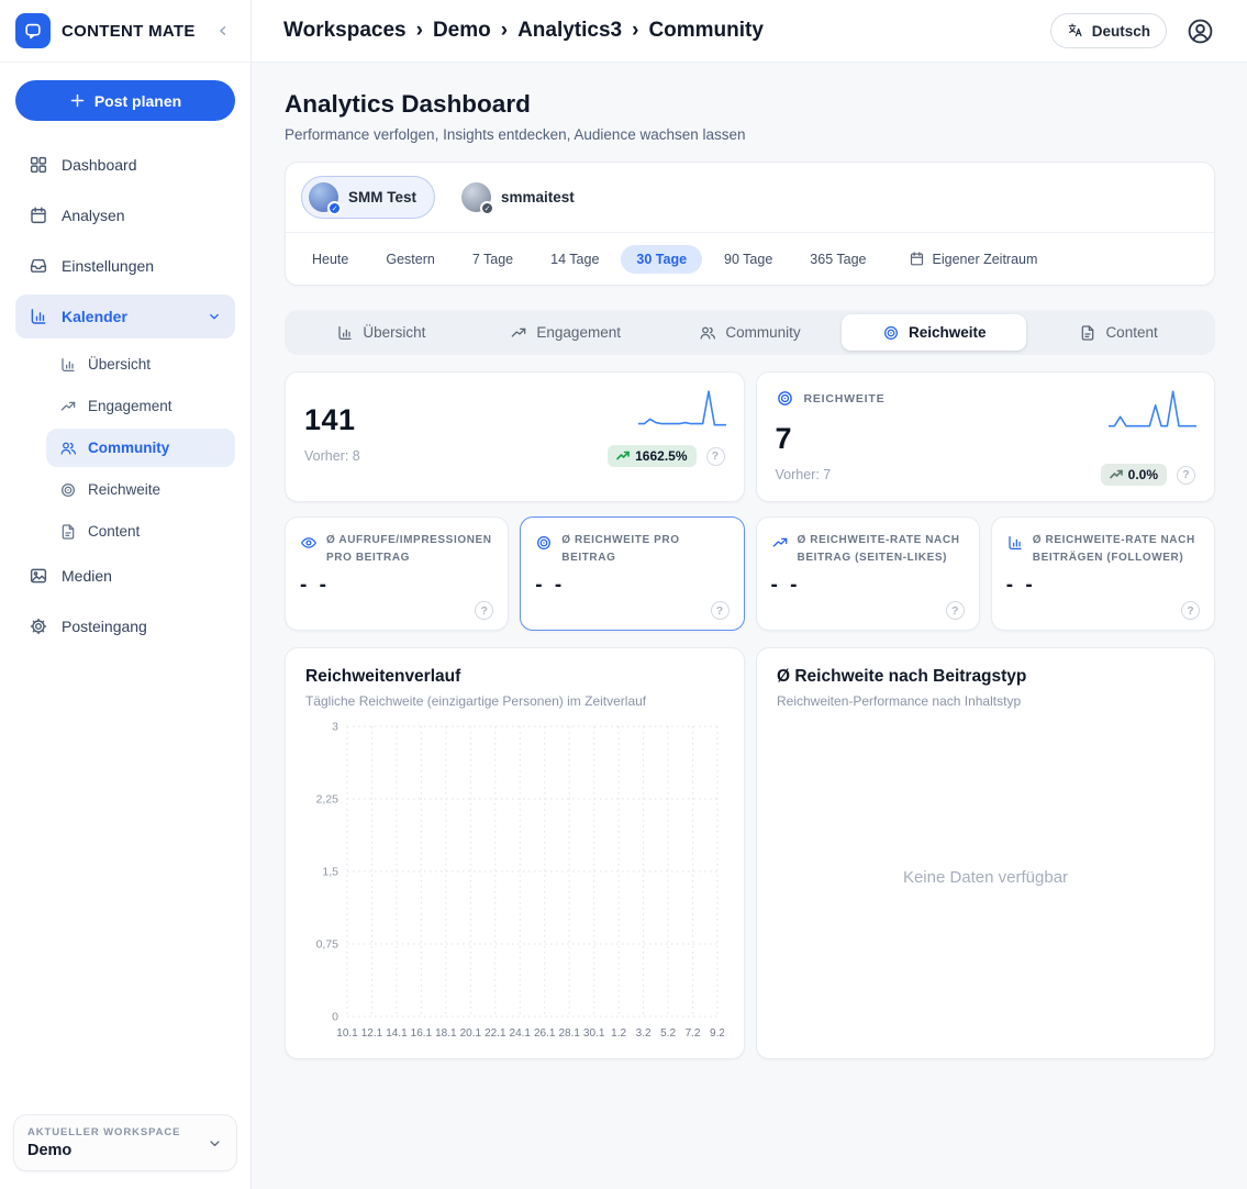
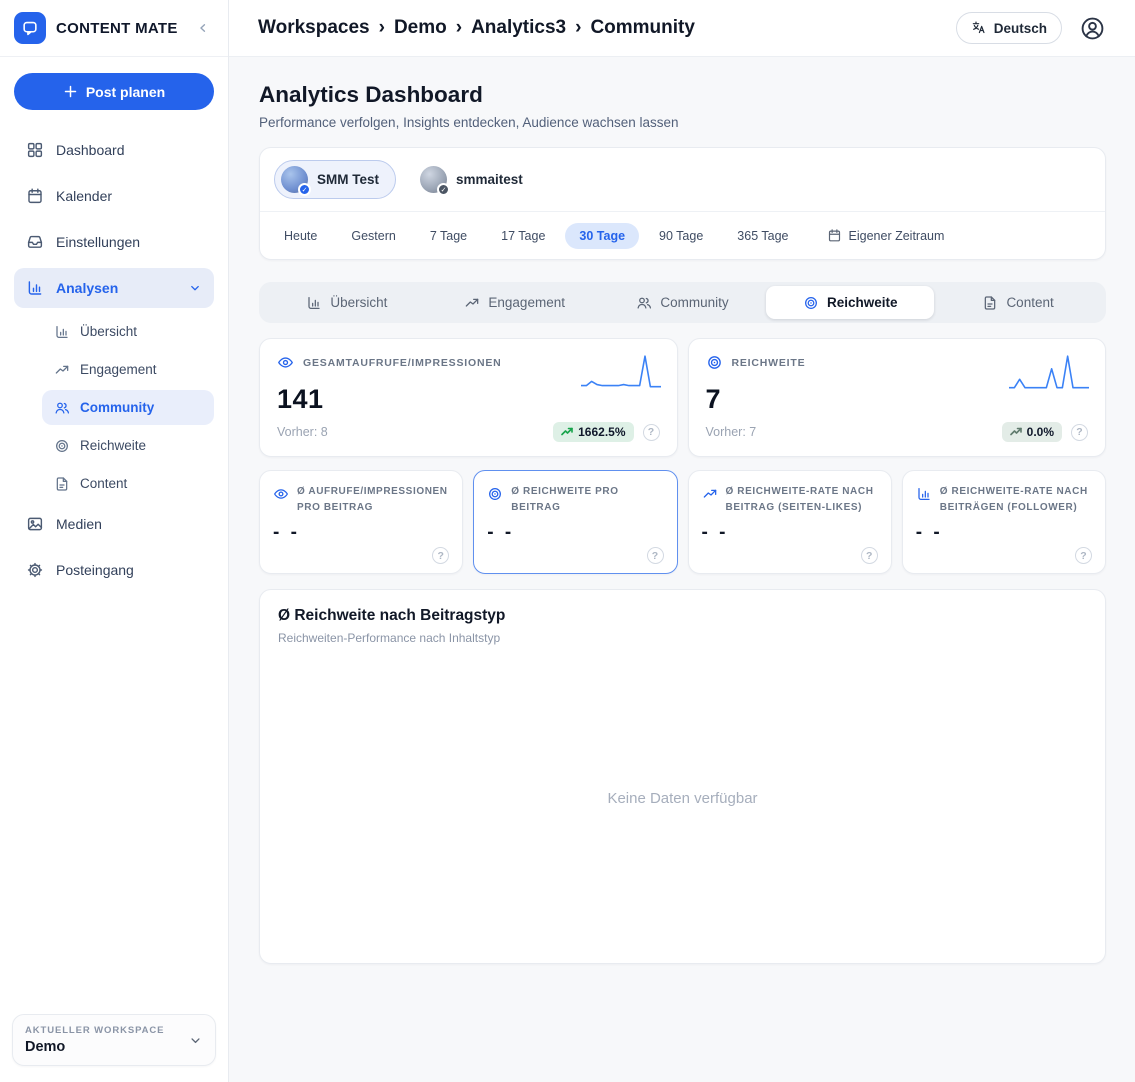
  CONTENT MATE
  Post planen
  Dashboard
- Analysen
+ Kalender
  Einstellungen
- Kalender
+ Analysen
  Übersicht
  Engagement
  Community
  Reichweite
  Content
  Medien
  Posteingang
  AKTUELLER WORKSPACE
  Demo
  Workspaces
  ›
  Demo
  ›
  Analytics3
  ›
  Community
  Deutsch
  Analytics Dashboard
  Performance verfolgen, Insights entdecken, Audience wachsen lassen
  SMM Test
  smmaitest
  Heute
  Gestern
  7 Tage
- 14 Tage
+ 17 Tage
  30 Tage
  90 Tage
  365 Tage
  Eigener Zeitraum
  Übersicht
  Engagement
  Community
  Reichweite
  Content
+ GESAMTAUFRUFE/IMPRESSIONEN
  141
  Vorher: 8
  1662.5%
  ?
  REICHWEITE
  7
  Vorher: 7
  0.0%
  ?
  Ø AUFRUFE/IMPRESSIONEN PRO BEITRAG
  - -
  ?
  Ø REICHWEITE PRO BEITRAG
  - -
  ?
  Ø REICHWEITE-RATE NACH BEITRAG (SEITEN-LIKES)
  - -
  ?
  Ø REICHWEITE-RATE NACH BEITRÄGEN (FOLLOWER)
  - -
  ?
- Reichweitenverlauf
- Tägliche Reichweite (einzigartige Personen) im Zeitverlauf
- 3
- 2,25
- 1,5
- 0,75
- 0
- 10.1
- 12.1
- 14.1
- 16.1
- 18.1
- 20.1
- 22.1
- 24.1
- 26.1
- 28.1
- 30.1
- 1.2
- 3.2
- 5.2
- 7.2
- 9.2
  Ø Reichweite nach Beitragstyp
  Reichweiten-Performance nach Inhaltstyp
  Keine Daten verfügbar
